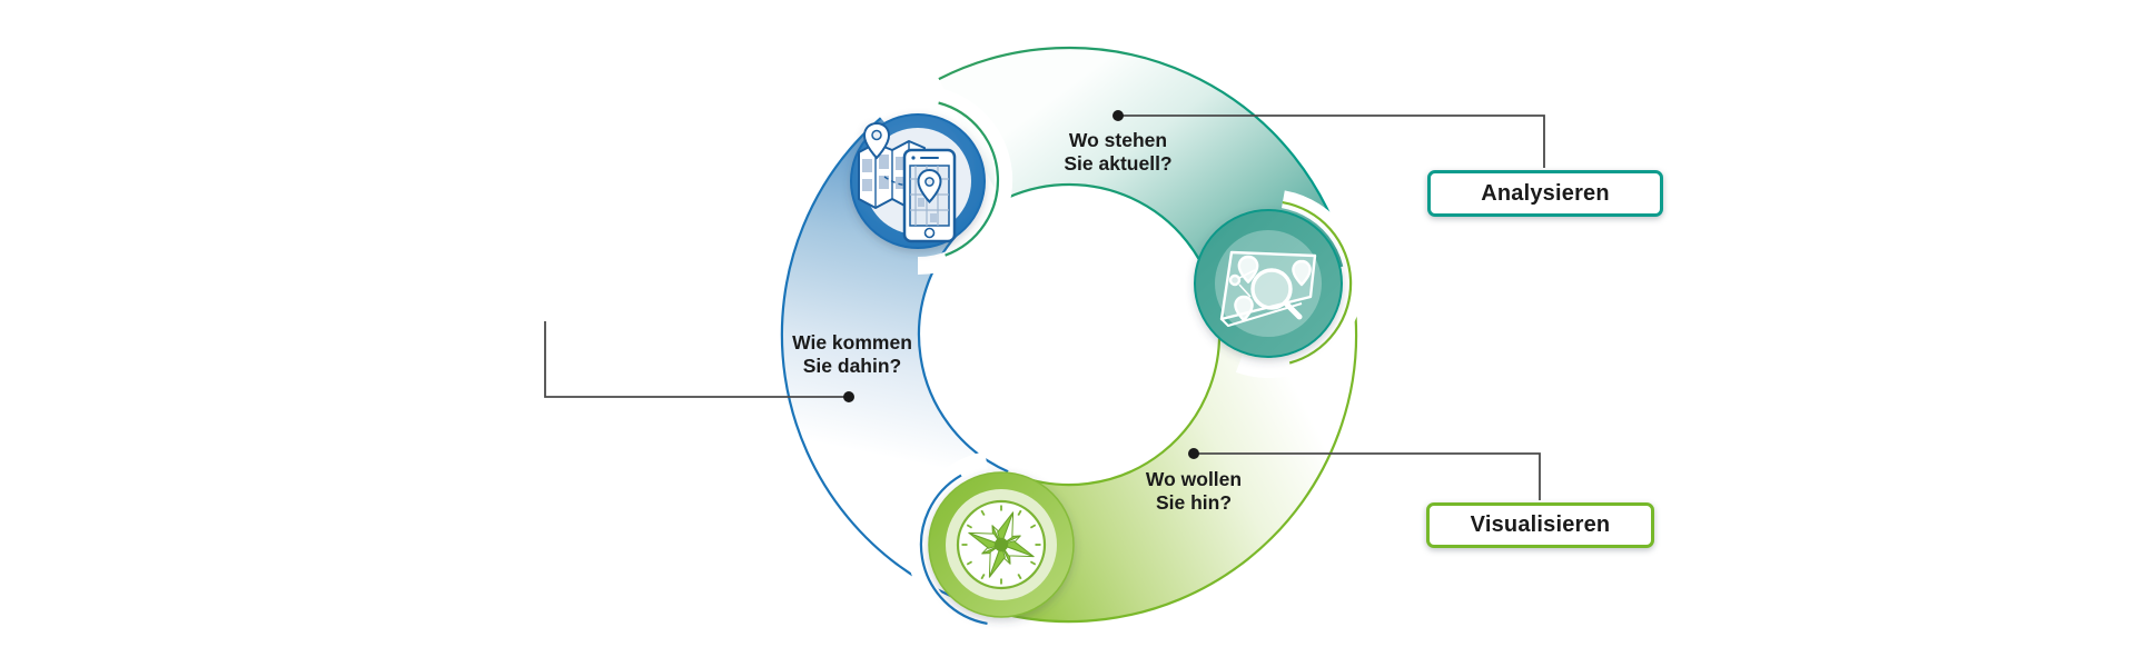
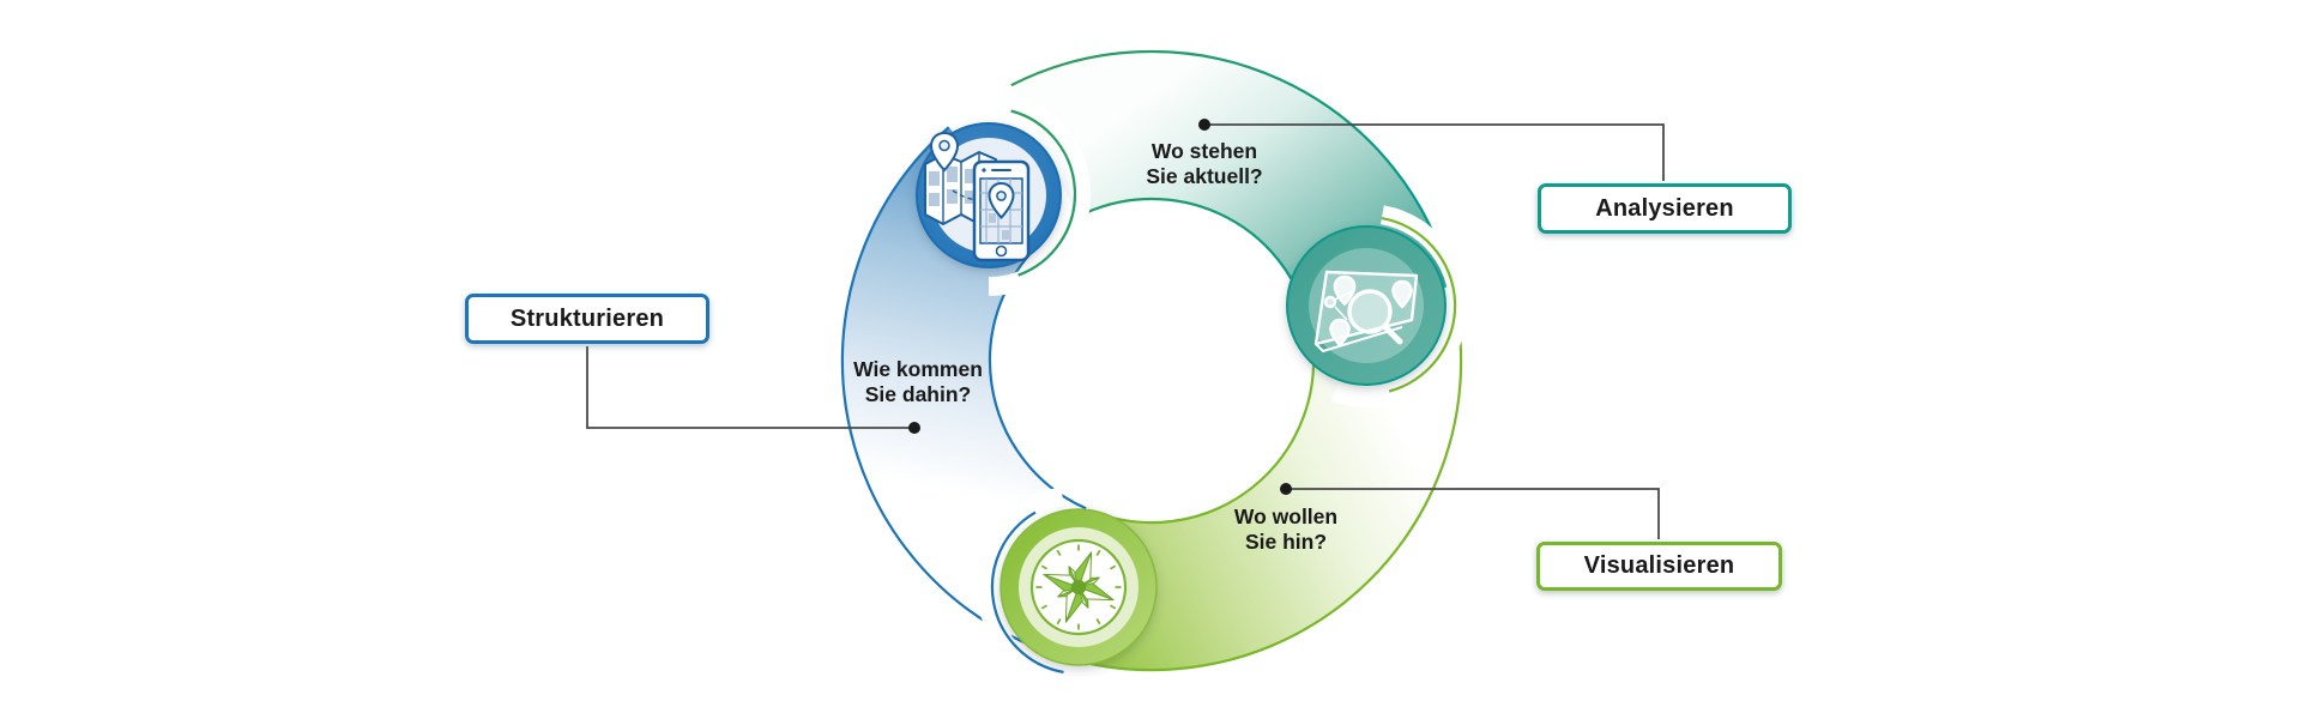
  Wo stehen
  Sie aktuell?
  Wie kommen
  Sie dahin?
  Wo wollen
  Sie hin?
+ Strukturieren
  Analysieren
  Visualisieren
